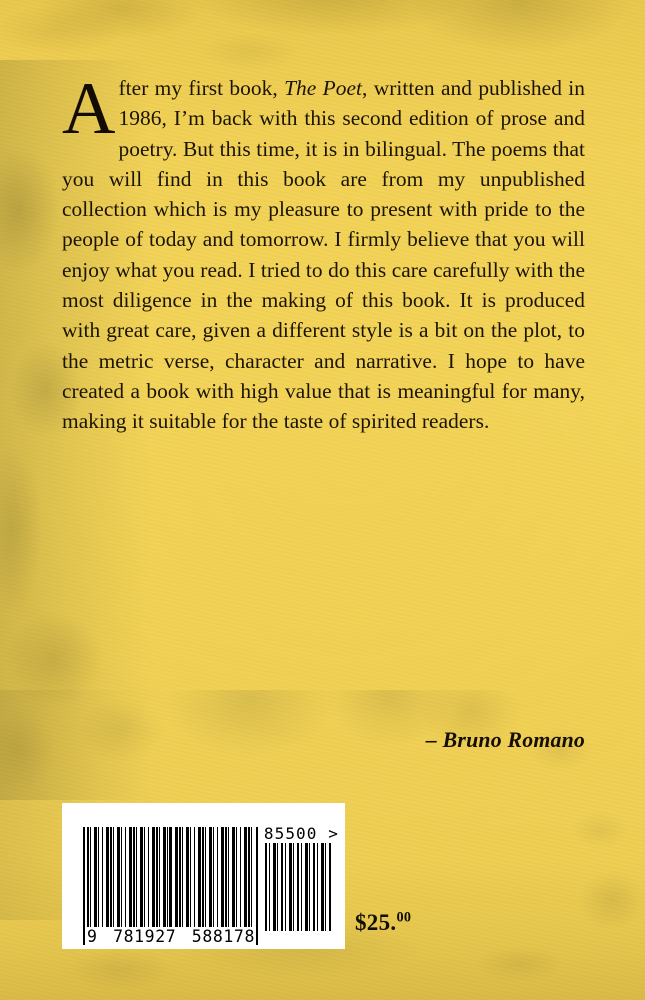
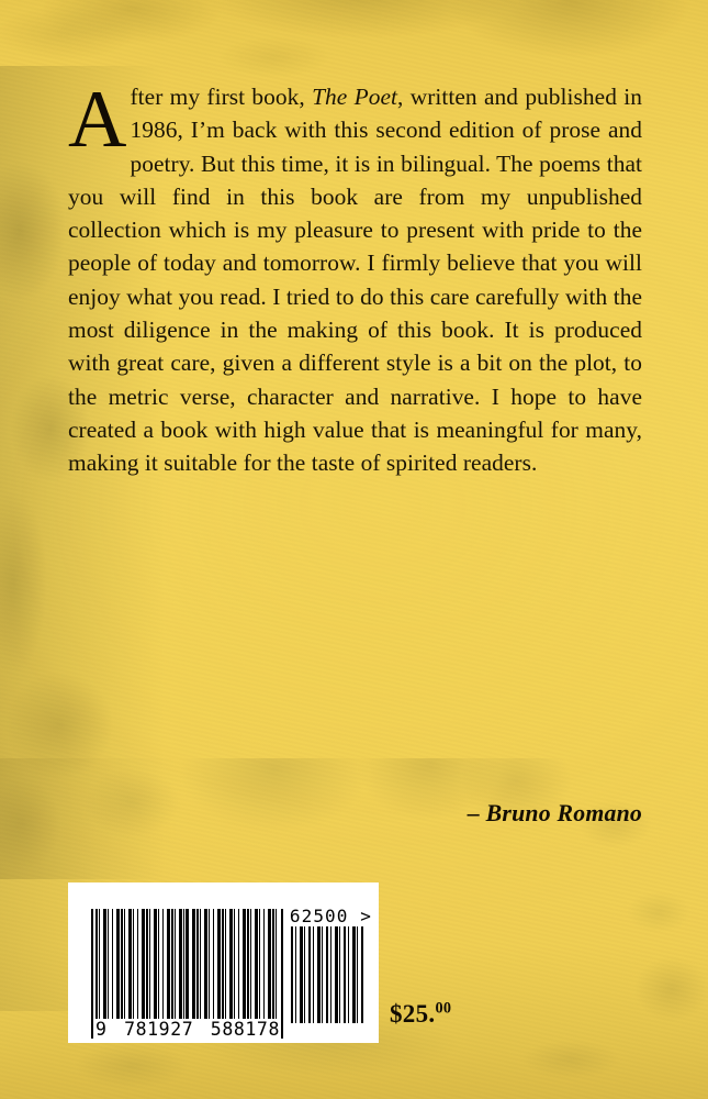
  A
  fter my first book, The Poet, written and published in 1986, I’m back with this second edition of prose and poetry. But this time, it is in bilingual. The poems that you will find in this book are from my unpublished collection which is my pleasure to present with pride to the people of today and tomorrow. I firmly believe that you will enjoy what you read. I tried to do this care carefully with the most diligence in the making of this book. It is produced with great care, given a different style is a bit on the plot, to the metric verse, character and narrative. I hope to have created a book with high value that is meaningful for many, making it suitable for the taste of spirited readers.
  – Bruno Romano
- 85500 >
+ 62500 >
  9
  781927
  588178
  $25.00
